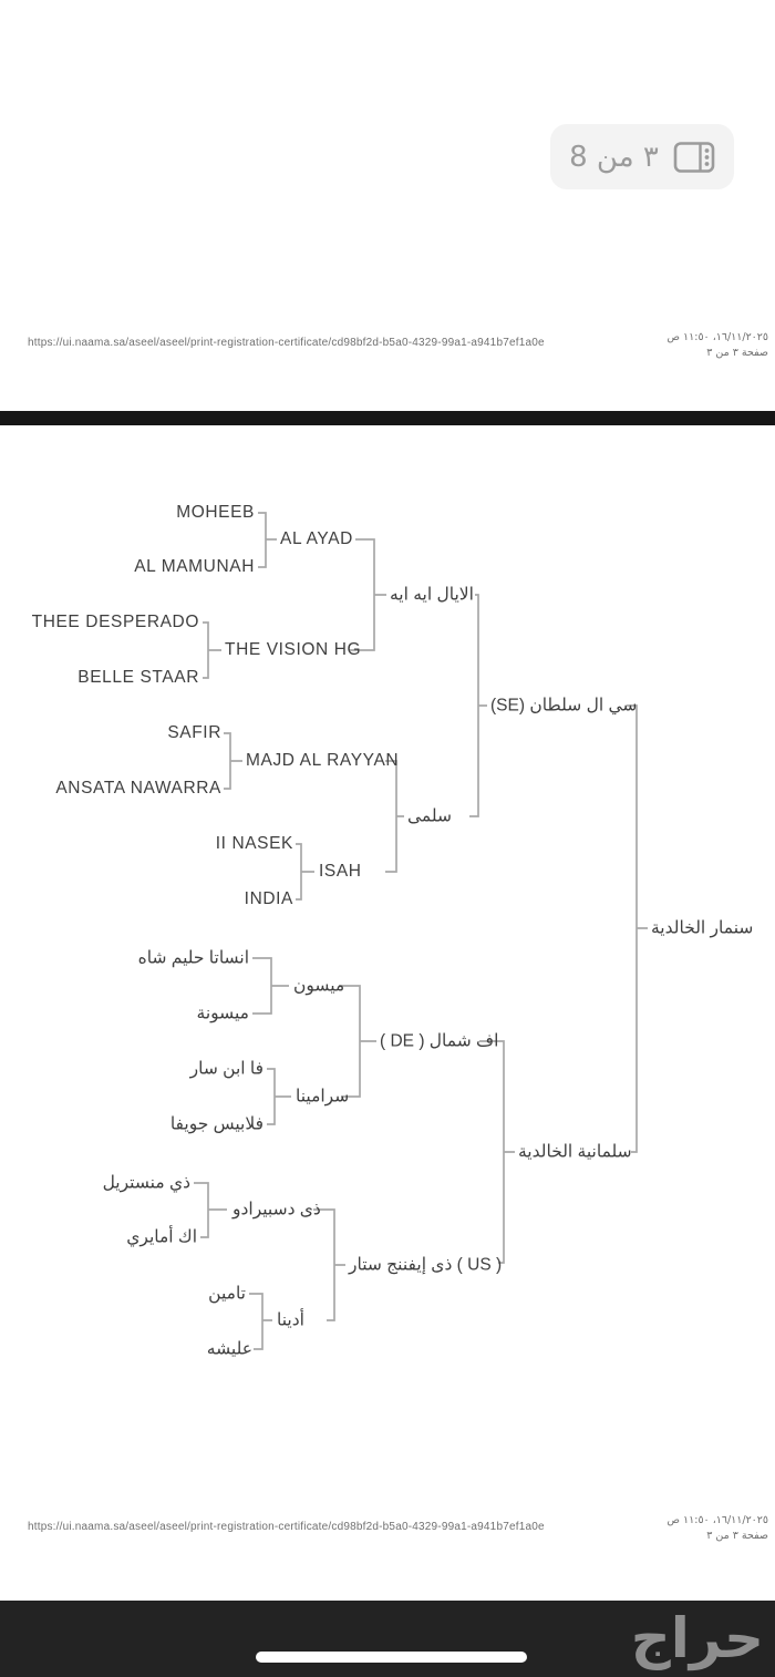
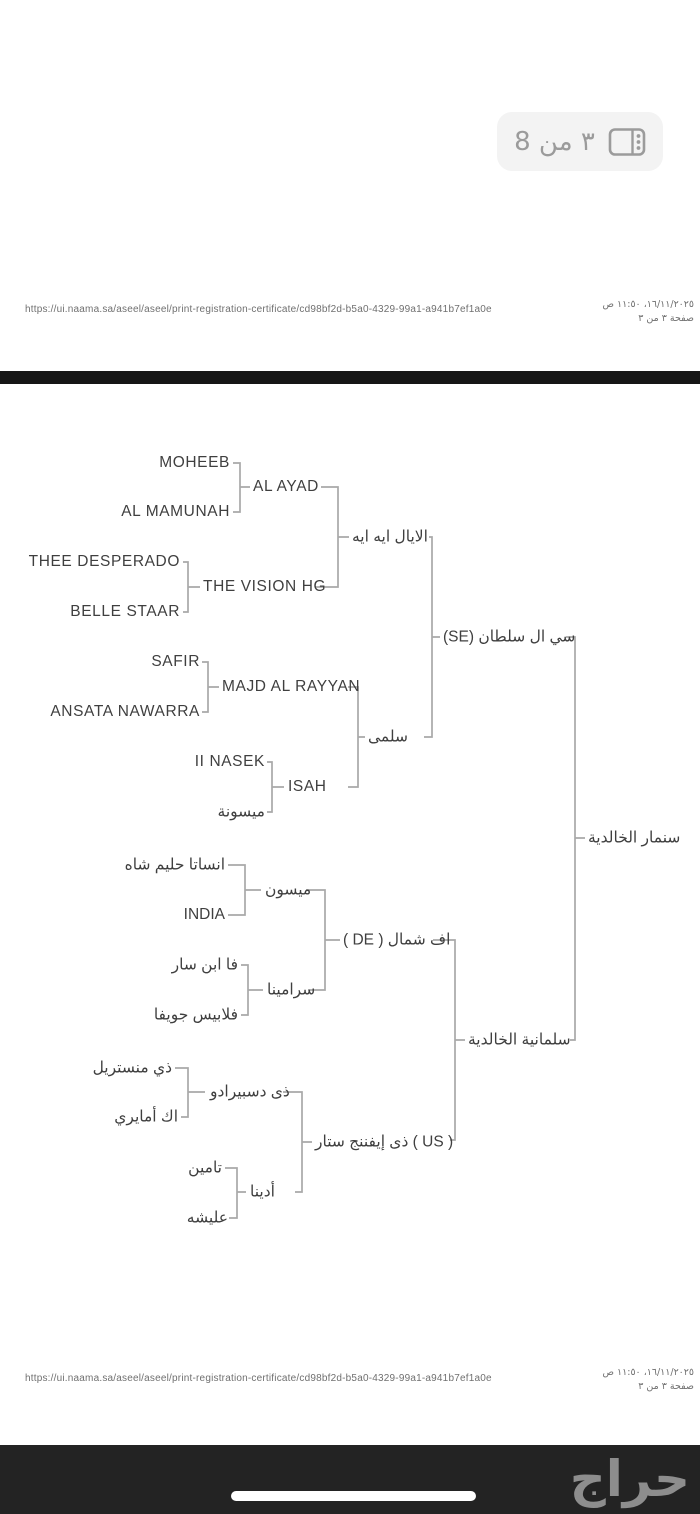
  ٣ من 8
  https://ui.naama.sa/aseel/aseel/print-registration-certificate/cd98bf2d-b5a0-4329-99a1-a941b7ef1a0e
  ١٦/١١/٢٠٢٥، ١١:٥٠ ص
  صفحة ٣ من ٣
  MOHEEB
  AL MAMUNAH
  AL AYAD
  THEE DESPERADO
  BELLE STAAR
  THE VISION HG
  الايال ايه ايه
  SAFIR
  ANSATA NAWARRA
  MAJD AL RAYYAN
  II NASEK
- INDIA
+ ميسونة
  ISAH
  سلمى
  سي ال سلطان (SE)
  انساتا حليم شاه
- ميسونة
+ INDIA
  ميسون
  فا ابن سار
  فلابيس جويفا
  سرامينا
  اف شمال ( DE )
  ذي منستريل
  اك أمايري
  ذى دسبيرادو
  تامين
  عليشه
  أدينا
  ( US ) ذى إيفننج ستار
  سلمانية الخالدية
  سنمار الخالدية
  https://ui.naama.sa/aseel/aseel/print-registration-certificate/cd98bf2d-b5a0-4329-99a1-a941b7ef1a0e
  ١٦/١١/٢٠٢٥، ١١:٥٠ ص
  صفحة ٣ من ٣
  حراج
